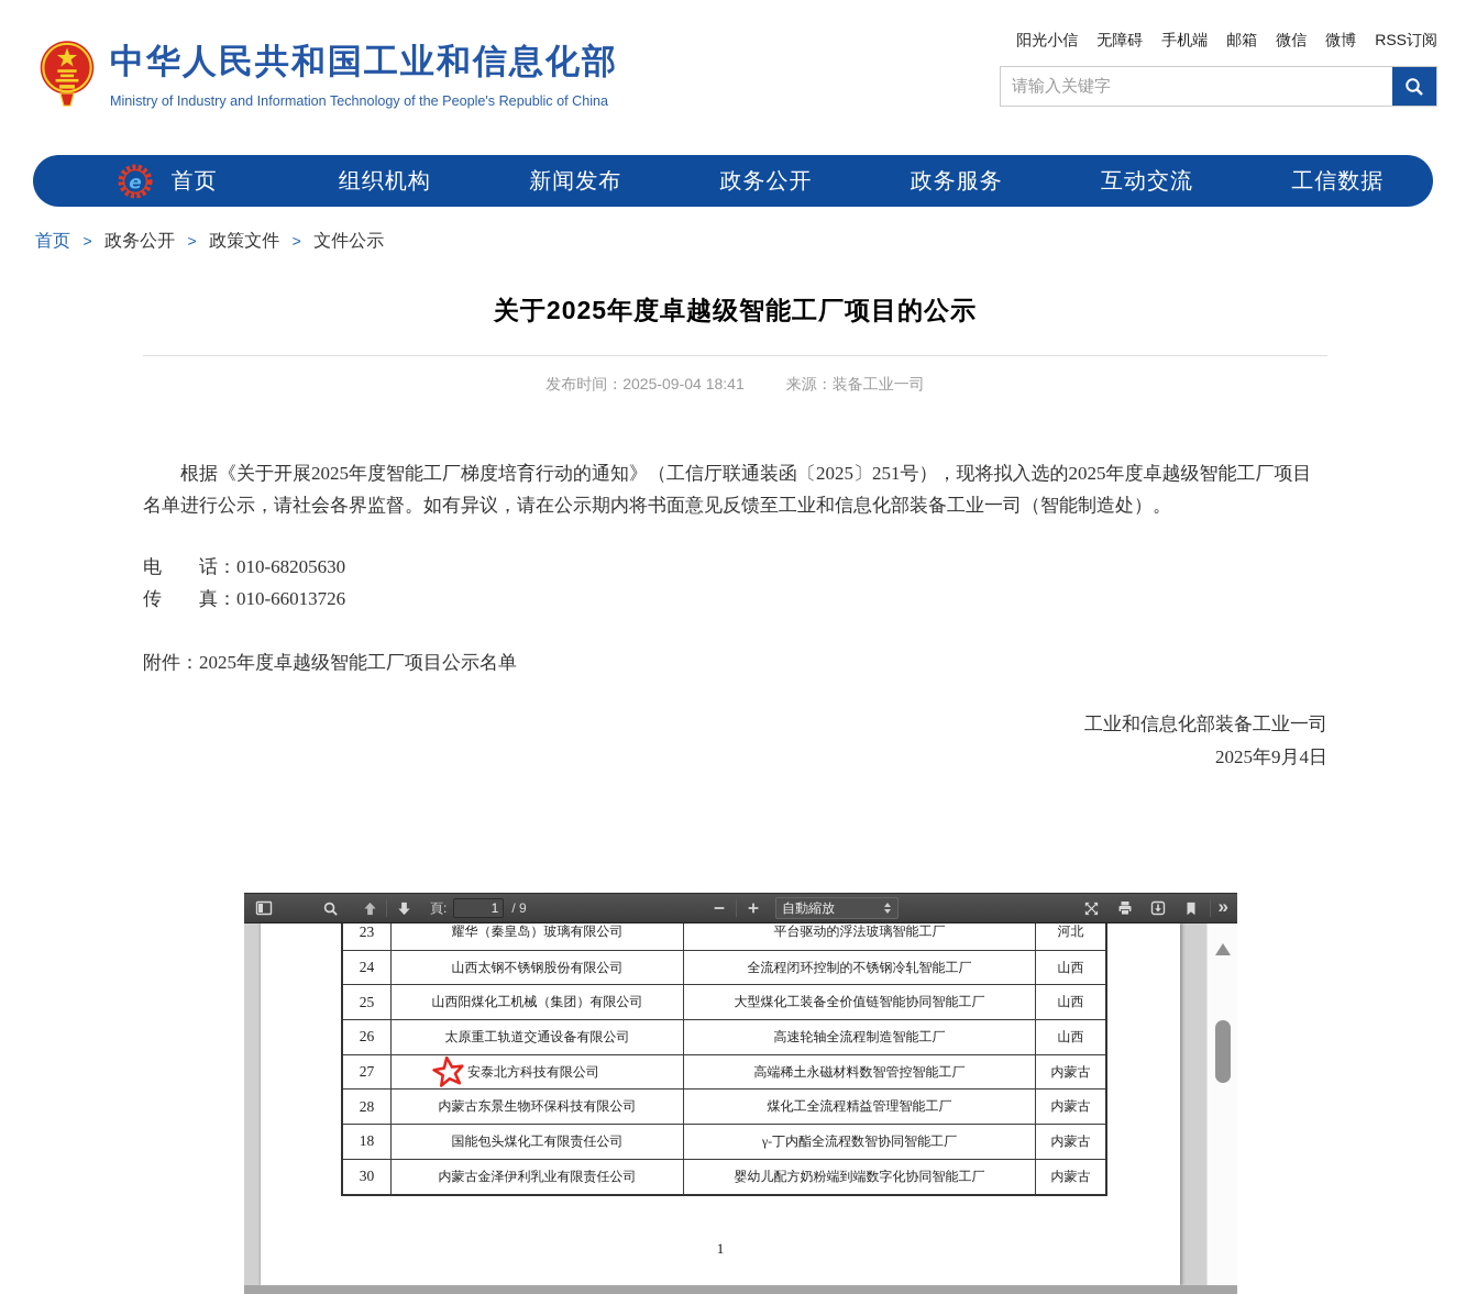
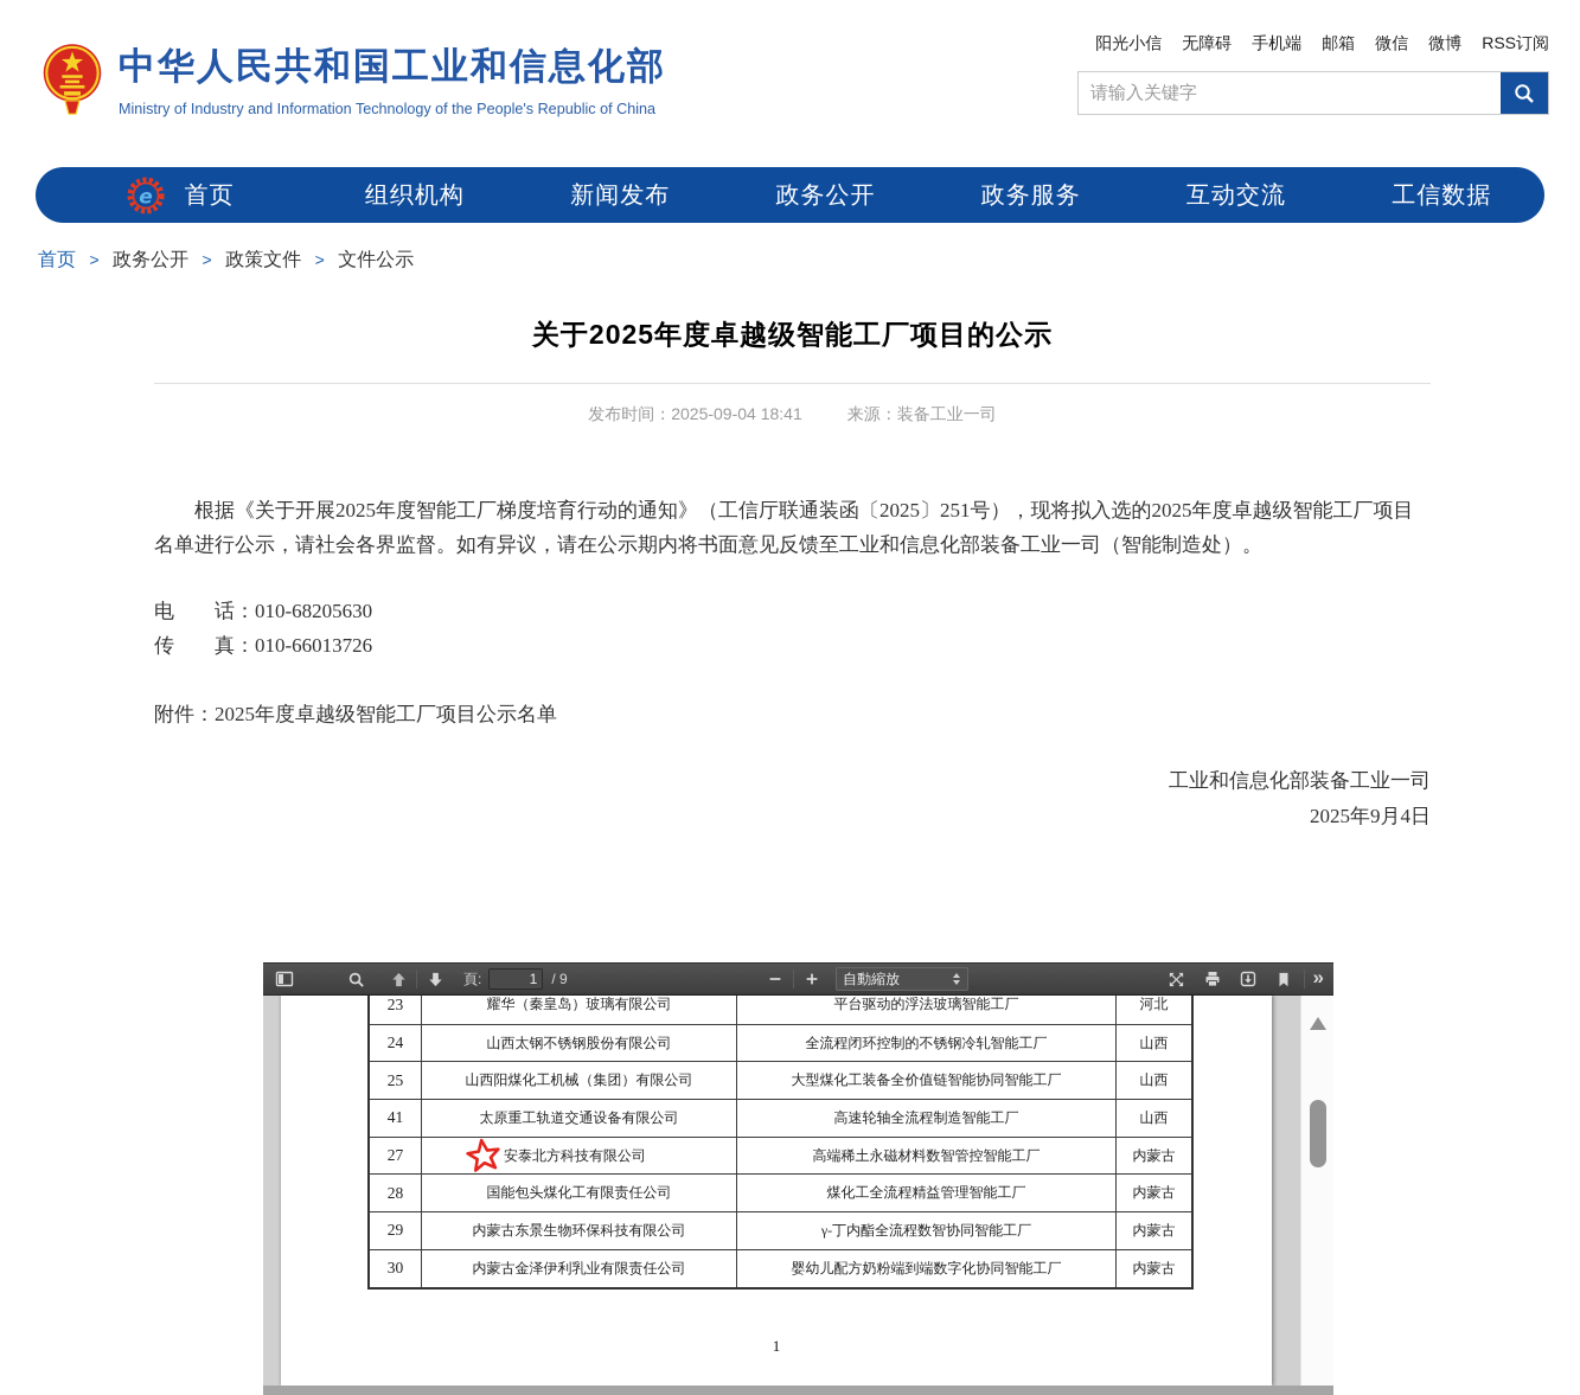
  中华人民共和国工业和信息化部
  Ministry of Industry and Information Technology of the People's Republic of China
  阳光小信
  无障碍
  手机端
  邮箱
  微信
  微博
  RSS订阅
  请输入关键字
  e
  首页
  组织机构
  新闻发布
  政务公开
  政务服务
  互动交流
  工信数据
  首页 > 政务公开 > 政策文件 > 文件公示
  关于2025年度卓越级智能工厂项目的公示
  发布时间：2025-09-04 18:41 来源：装备工业一司
  根据《关于开展2025年度智能工厂梯度培育行动的通知》（工信厅联通装函〔2025〕251号），现将拟入选的2025年度卓越级智能工厂项目名单进行公示，请社会各界监督。如有异议，请在公示期内将书面意见反馈至工业和信息化部装备工业一司（智能制造处）。
  电 话：010-68205630
  传 真：010-66013726
  附件：2025年度卓越级智能工厂项目公示名单
  工业和信息化部装备工业一司
  2025年9月4日
  頁:
  1
  / 9
  自動縮放
  »
  23
  耀华（秦皇岛）玻璃有限公司
  平台驱动的浮法玻璃智能工厂
  河北
  24
  山西太钢不锈钢股份有限公司
  全流程闭环控制的不锈钢冷轧智能工厂
  山西
  25
  山西阳煤化工机械（集团）有限公司
  大型煤化工装备全价值链智能协同智能工厂
  山西
- 26
+ 41
  太原重工轨道交通设备有限公司
  高速轮轴全流程制造智能工厂
  山西
  27
  安泰北方科技有限公司
  高端稀土永磁材料数智管控智能工厂
  内蒙古
  28
- 内蒙古东景生物环保科技有限公司
+ 国能包头煤化工有限责任公司
  煤化工全流程精益管理智能工厂
  内蒙古
- 18
+ 29
- 国能包头煤化工有限责任公司
+ 内蒙古东景生物环保科技有限公司
  γ-丁内酯全流程数智协同智能工厂
  内蒙古
  30
  内蒙古金泽伊利乳业有限责任公司
  婴幼儿配方奶粉端到端数字化协同智能工厂
  内蒙古
  1
